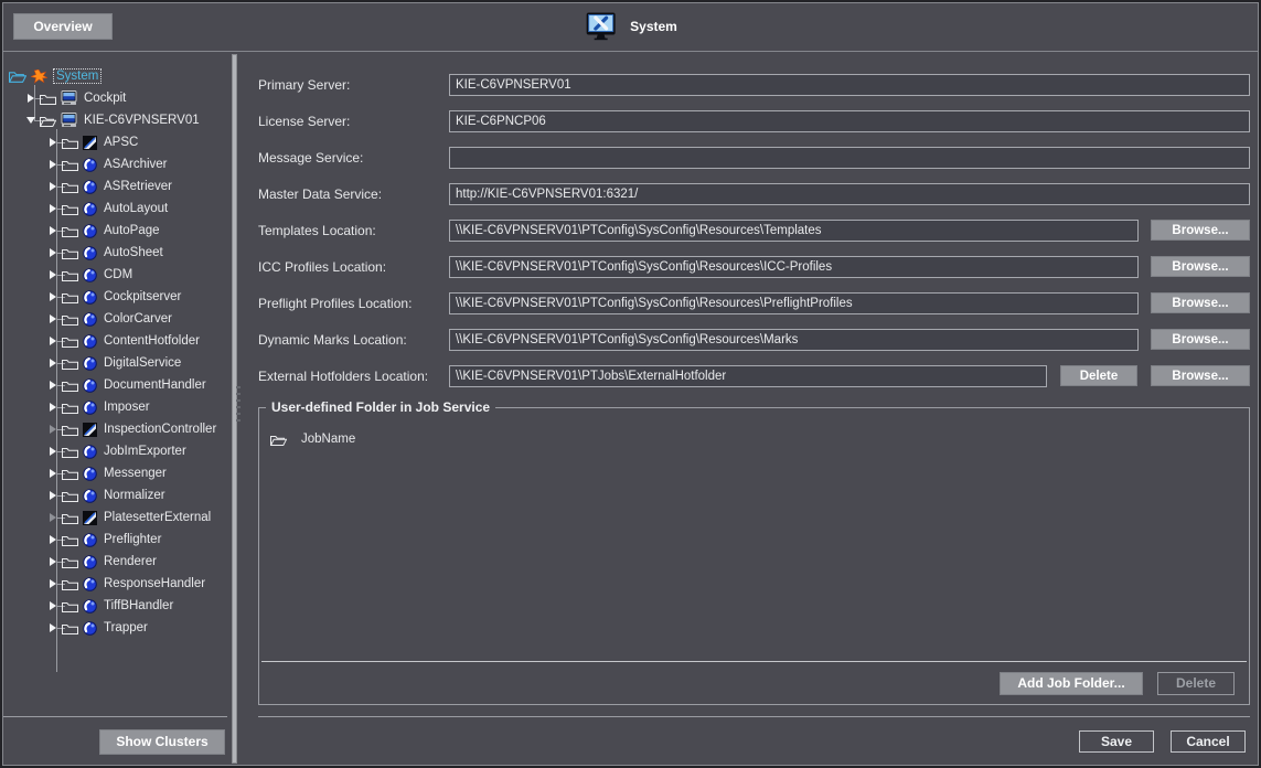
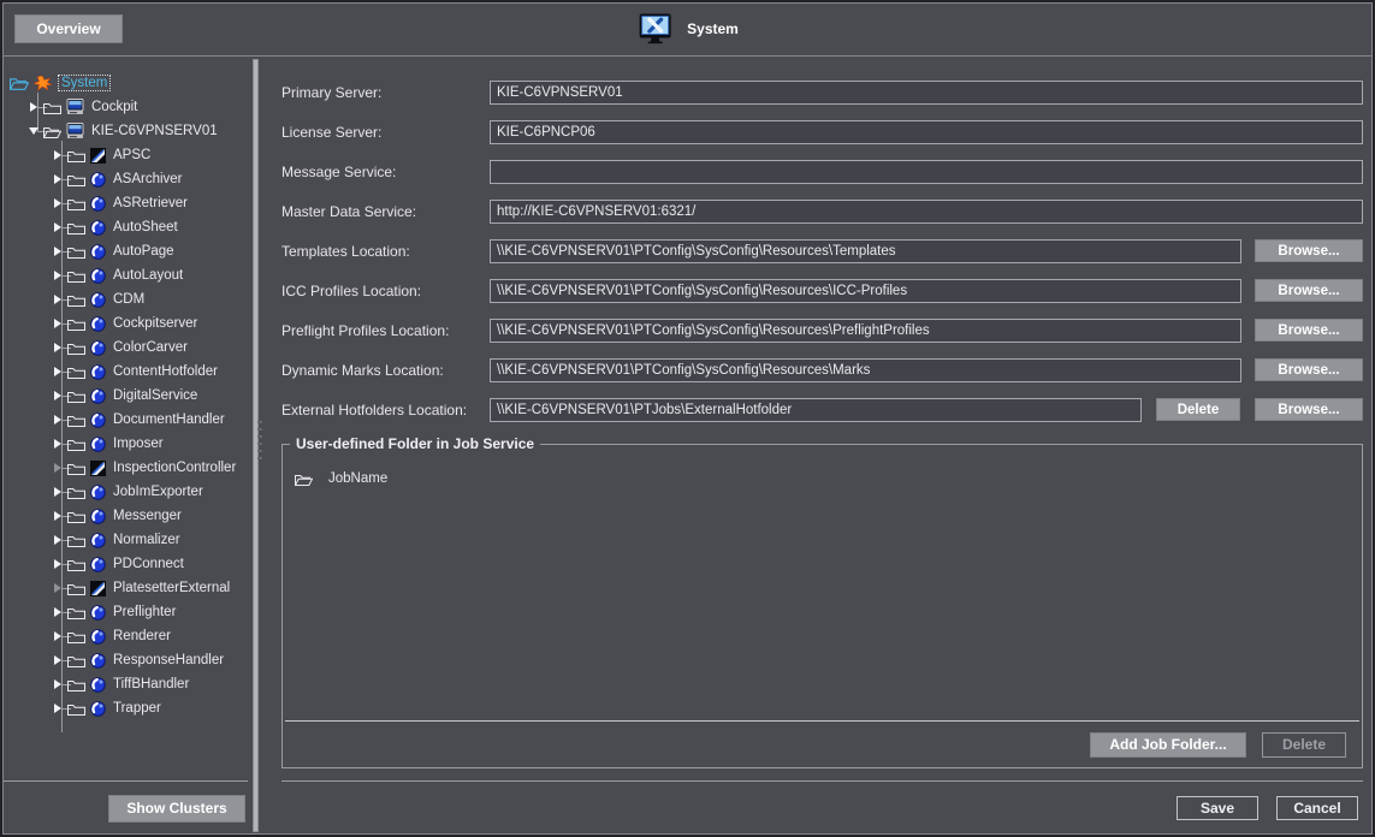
  Overview
  System
  System
  Cockpit
  KIE-C6VPNSERV01
  APSC
  ASArchiver
  ASRetriever
- AutoLayout
+ AutoSheet
  AutoPage
- AutoSheet
+ AutoLayout
  CDM
  Cockpitserver
  ColorCarver
  ContentHotfolder
  DigitalService
  DocumentHandler
  Imposer
  InspectionController
  JobImExporter
  Messenger
  Normalizer
+ PDConnect
  PlatesetterExternal
  Preflighter
  Renderer
  ResponseHandler
  TiffBHandler
  Trapper
  Show Clusters
  Primary Server:
  KIE-C6VPNSERV01
  License Server:
  KIE-C6PNCP06
  Message Service:
  Master Data Service:
  http://KIE-C6VPNSERV01:6321/
  Templates Location:
  \\KIE-C6VPNSERV01\PTConfig\SysConfig\Resources\Templates
  Browse...
  ICC Profiles Location:
  \\KIE-C6VPNSERV01\PTConfig\SysConfig\Resources\ICC-Profiles
  Browse...
  Preflight Profiles Location:
  \\KIE-C6VPNSERV01\PTConfig\SysConfig\Resources\PreflightProfiles
  Browse...
  Dynamic Marks Location:
  \\KIE-C6VPNSERV01\PTConfig\SysConfig\Resources\Marks
  Browse...
  External Hotfolders Location:
  \\KIE-C6VPNSERV01\PTJobs\ExternalHotfolder
  Delete
  Browse...
  User-defined Folder in Job Service
  JobName
  Add Job Folder...
  Delete
  Save
  Cancel
